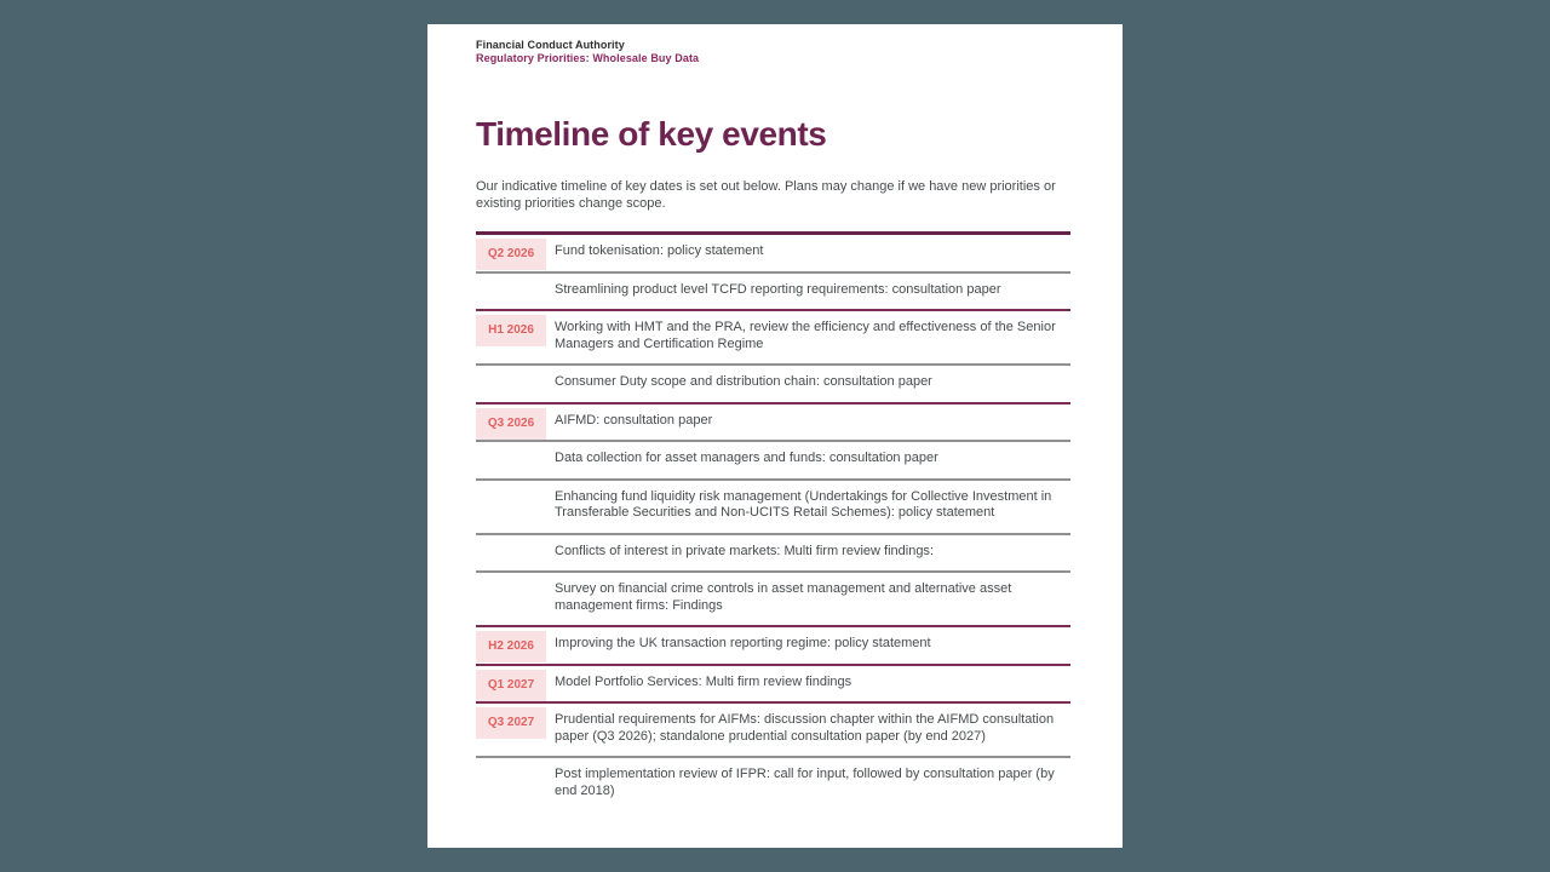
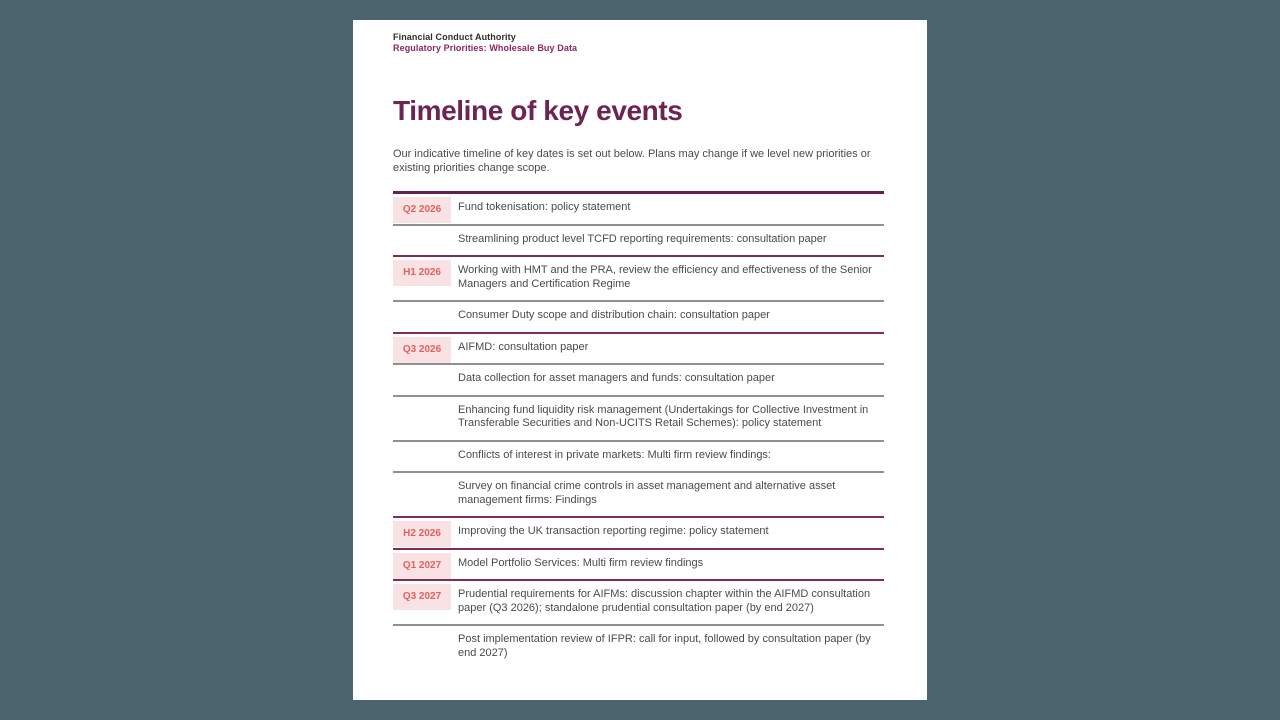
  Financial Conduct Authority
  Regulatory Priorities: Wholesale Buy Data
  Timeline of key events
- Our indicative timeline of key dates is set out below. Plans may change if we have new priorities or existing priorities change scope.
+ Our indicative timeline of key dates is set out below. Plans may change if we level new priorities or existing priorities change scope.
  Q2 2026
  Fund tokenisation: policy statement
  Streamlining product level TCFD reporting requirements: consultation paper
  H1 2026
  Working with HMT and the PRA, review the efficiency and effectiveness of the Senior Managers and Certification Regime
  Consumer Duty scope and distribution chain: consultation paper
  Q3 2026
  AIFMD: consultation paper
  Data collection for asset managers and funds: consultation paper
  Enhancing fund liquidity risk management (Undertakings for Collective Investment in Transferable Securities and Non-UCITS Retail Schemes): policy statement
  Conflicts of interest in private markets: Multi firm review findings:
  Survey on financial crime controls in asset management and alternative asset management firms: Findings
  H2 2026
  Improving the UK transaction reporting regime: policy statement
  Q1 2027
  Model Portfolio Services: Multi firm review findings
  Q3 2027
  Prudential requirements for AIFMs: discussion chapter within the AIFMD consultation paper (Q3 2026); standalone prudential consultation paper (by end 2027)
- Post implementation review of IFPR: call for input, followed by consultation paper (by end 2018)
+ Post implementation review of IFPR: call for input, followed by consultation paper (by end 2027)
